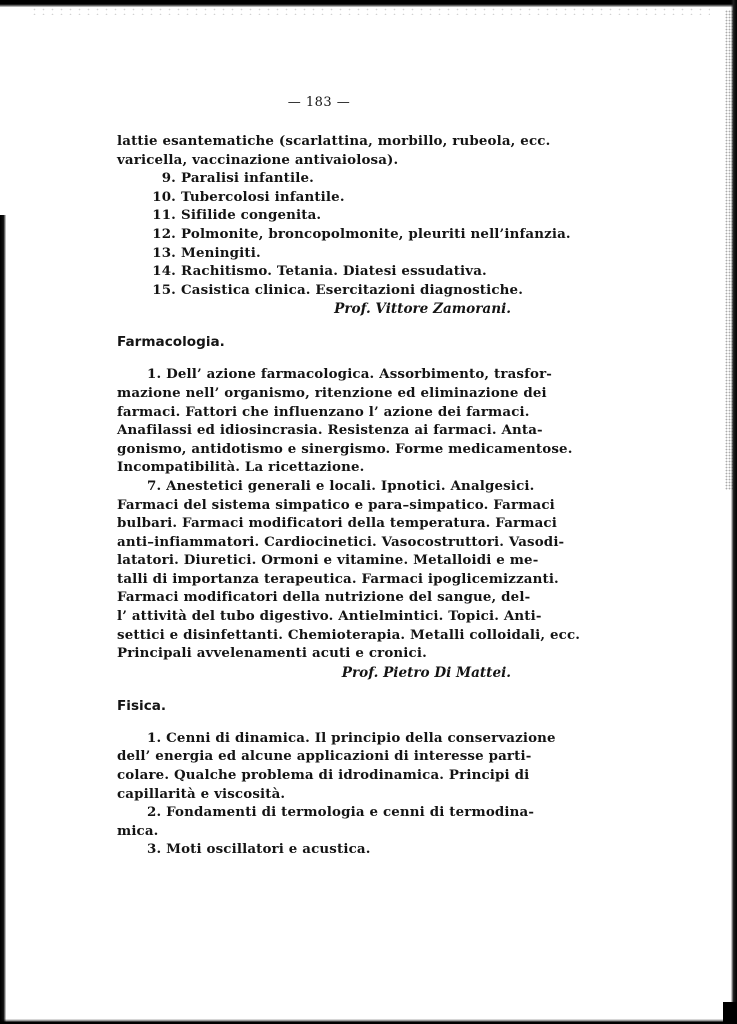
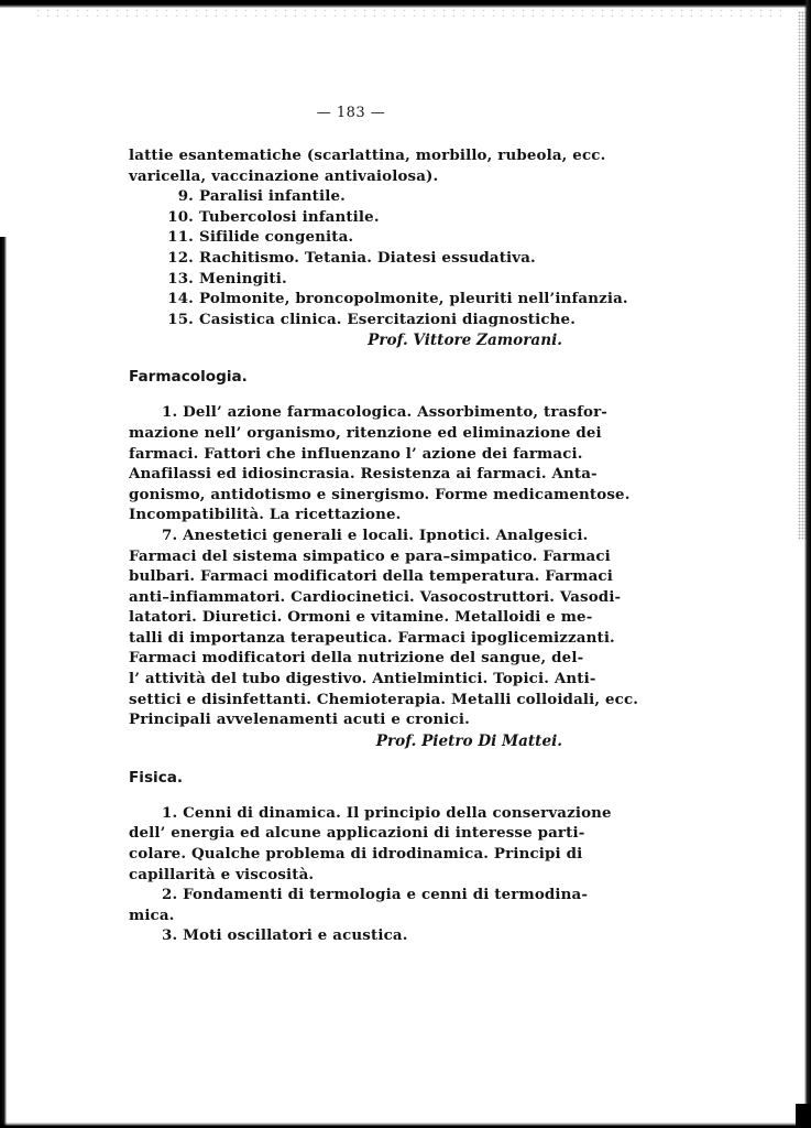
  — 183 —
  lattie esantematiche (scarlattina, morbillo, rubeola, ecc.
  varicella, vaccinazione antivaiolosa).
  9. Paralisi infantile.
  10. Tubercolosi infantile.
  11. Sifilide congenita.
- 12. Polmonite, broncopolmonite, pleuriti nell’infanzia.
+ 12. Rachitismo. Tetania. Diatesi essudativa.
  13. Meningiti.
- 14. Rachitismo. Tetania. Diatesi essudativa.
+ 14. Polmonite, broncopolmonite, pleuriti nell’infanzia.
  15. Casistica clinica. Esercitazioni diagnostiche.
  Prof. Vittore Zamorani.
  Farmacologia.
  1. Dell’ azione farmacologica. Assorbimento, trasfor-
  mazione nell’ organismo, ritenzione ed eliminazione dei
  farmaci. Fattori che influenzano l’ azione dei farmaci.
  Anafilassi ed idiosincrasia. Resistenza ai farmaci. Anta-
  gonismo, antidotismo e sinergismo. Forme medicamentose.
  Incompatibilità. La ricettazione.
  7. Anestetici generali e locali. Ipnotici. Analgesici.
  Farmaci del sistema simpatico e para–simpatico. Farmaci
  bulbari. Farmaci modificatori della temperatura. Farmaci
  anti–infiammatori. Cardiocinetici. Vasocostruttori. Vasodi-
  latatori. Diuretici. Ormoni e vitamine. Metalloidi e me-
  talli di importanza terapeutica. Farmaci ipoglicemizzanti.
  Farmaci modificatori della nutrizione del sangue, del-
  l’ attività del tubo digestivo. Antielmintici. Topici. Anti-
  settici e disinfettanti. Chemioterapia. Metalli colloidali, ecc.
  Principali avvelenamenti acuti e cronici.
  Prof. Pietro Di Mattei.
  Fisica.
  1. Cenni di dinamica. Il principio della conservazione
  dell’ energia ed alcune applicazioni di interesse parti-
  colare. Qualche problema di idrodinamica. Principi di
  capillarità e viscosità.
  2. Fondamenti di termologia e cenni di termodina-
  mica.
  3. Moti oscillatori e acustica.
